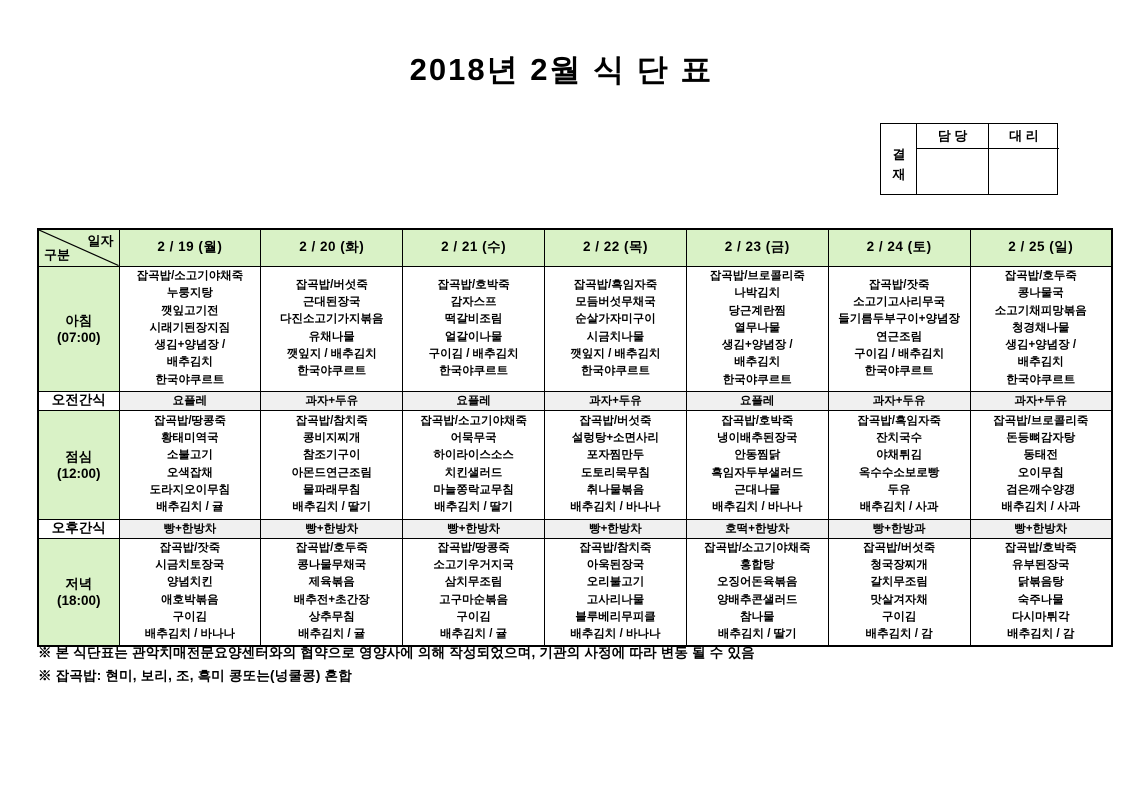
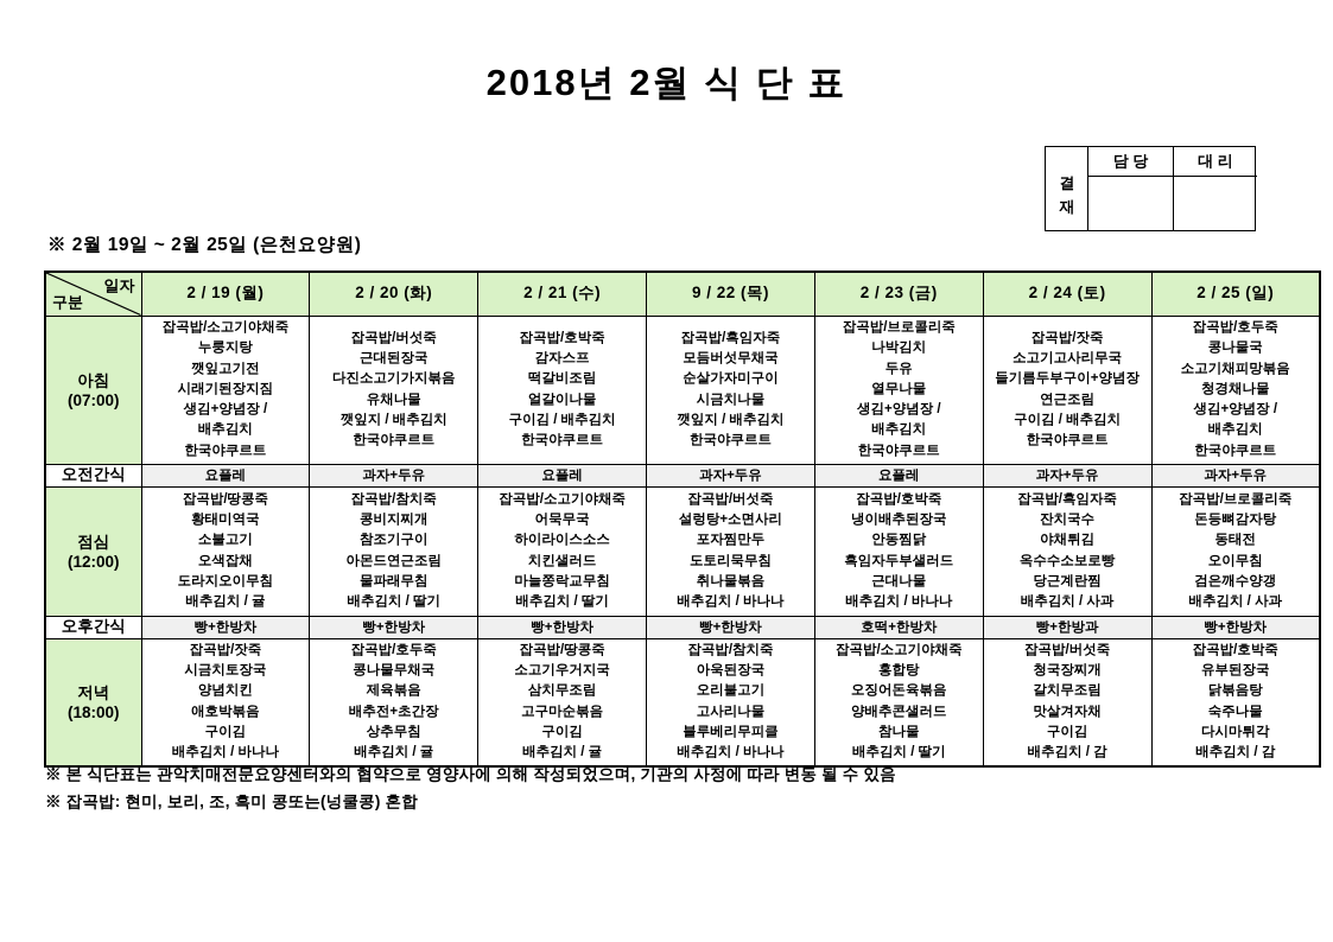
  2018년 2월 식 단 표
  담 당
  대 리
+ ※ 2월 19일 ~ 2월 25일 (은천요양원)
- 일자 구분	2 / 19 (월)	2 / 20 (화)	2 / 21 (수)	2 / 22 (목)	2 / 23 (금)	2 / 24 (토)	2 / 25 (일)
+ 일자 구분	2 / 19 (월)	2 / 20 (화)	2 / 21 (수)	9 / 22 (목)	2 / 23 (금)	2 / 24 (토)	2 / 25 (일)
- 아침(07:00)	잡곡밥/소고기야채죽누룽지탕깻잎고기전시래기된장지짐생김+양념장 /배추김치한국야쿠르트	잡곡밥/버섯죽근대된장국다진소고기가지볶음유채나물깻잎지 / 배추김치한국야쿠르트	잡곡밥/호박죽감자스프떡갈비조림얼갈이나물구이김 / 배추김치한국야쿠르트	잡곡밥/흑임자죽모듬버섯무채국순살가자미구이시금치나물깻잎지 / 배추김치한국야쿠르트	잡곡밥/브로콜리죽나박김치당근계란찜열무나물생김+양념장 /배추김치한국야쿠르트	잡곡밥/잣죽소고기고사리무국들기름두부구이+양념장연근조림구이김 / 배추김치한국야쿠르트	잡곡밥/호두죽콩나물국소고기채피망볶음청경채나물생김+양념장 /배추김치한국야쿠르트
+ 아침(07:00)	잡곡밥/소고기야채죽누룽지탕깻잎고기전시래기된장지짐생김+양념장 /배추김치한국야쿠르트	잡곡밥/버섯죽근대된장국다진소고기가지볶음유채나물깻잎지 / 배추김치한국야쿠르트	잡곡밥/호박죽감자스프떡갈비조림얼갈이나물구이김 / 배추김치한국야쿠르트	잡곡밥/흑임자죽모듬버섯무채국순살가자미구이시금치나물깻잎지 / 배추김치한국야쿠르트	잡곡밥/브로콜리죽나박김치두유열무나물생김+양념장 /배추김치한국야쿠르트	잡곡밥/잣죽소고기고사리무국들기름두부구이+양념장연근조림구이김 / 배추김치한국야쿠르트	잡곡밥/호두죽콩나물국소고기채피망볶음청경채나물생김+양념장 /배추김치한국야쿠르트
  오전간식	요플레	과자+두유	요플레	과자+두유	요플레	과자+두유	과자+두유
- 점심(12:00)	잡곡밥/땅콩죽황태미역국소불고기오색잡채도라지오이무침배추김치 / 귤	잡곡밥/참치죽콩비지찌개참조기구이아몬드연근조림물파래무침배추김치 / 딸기	잡곡밥/소고기야채죽어묵무국하이라이스소스치킨샐러드마늘쫑락교무침배추김치 / 딸기	잡곡밥/버섯죽설렁탕+소면사리포자찜만두도토리묵무침취나물볶음배추김치 / 바나나	잡곡밥/호박죽냉이배추된장국안동찜닭흑임자두부샐러드근대나물배추김치 / 바나나	잡곡밥/흑임자죽잔치국수야채튀김옥수수소보로빵두유배추김치 / 사과	잡곡밥/브로콜리죽돈등뼈감자탕동태전오이무침검은깨수양갱배추김치 / 사과
+ 점심(12:00)	잡곡밥/땅콩죽황태미역국소불고기오색잡채도라지오이무침배추김치 / 귤	잡곡밥/참치죽콩비지찌개참조기구이아몬드연근조림물파래무침배추김치 / 딸기	잡곡밥/소고기야채죽어묵무국하이라이스소스치킨샐러드마늘쫑락교무침배추김치 / 딸기	잡곡밥/버섯죽설렁탕+소면사리포자찜만두도토리묵무침취나물볶음배추김치 / 바나나	잡곡밥/호박죽냉이배추된장국안동찜닭흑임자두부샐러드근대나물배추김치 / 바나나	잡곡밥/흑임자죽잔치국수야채튀김옥수수소보로빵당근계란찜배추김치 / 사과	잡곡밥/브로콜리죽돈등뼈감자탕동태전오이무침검은깨수양갱배추김치 / 사과
  오후간식	빵+한방차	빵+한방차	빵+한방차	빵+한방차	호떡+한방차	빵+한방과	빵+한방차
  저녁(18:00)	잡곡밥/잣죽시금치토장국양념치킨애호박볶음구이김배추김치 / 바나나	잡곡밥/호두죽콩나물무채국제육볶음배추전+초간장상추무침배추김치 / 귤	잡곡밥/땅콩죽소고기우거지국삼치무조림고구마순볶음구이김배추김치 / 귤	잡곡밥/참치죽아욱된장국오리불고기고사리나물블루베리무피클배추김치 / 바나나	잡곡밥/소고기야채죽홍합탕오징어돈육볶음양배추콘샐러드참나물배추김치 / 딸기	잡곡밥/버섯죽청국장찌개갈치무조림맛살겨자채구이김배추김치 / 감	잡곡밥/호박죽유부된장국닭볶음탕숙주나물다시마튀각배추김치 / 감
  ※ 본 식단표는 관악치매전문요양센터와의 협약으로 영양사에 의해 작성되었으며, 기관의 사정에 따라 변동 될 수 있음
  ※ 잡곡밥: 현미, 보리, 조, 흑미 콩또는(넝쿨콩) 혼합
